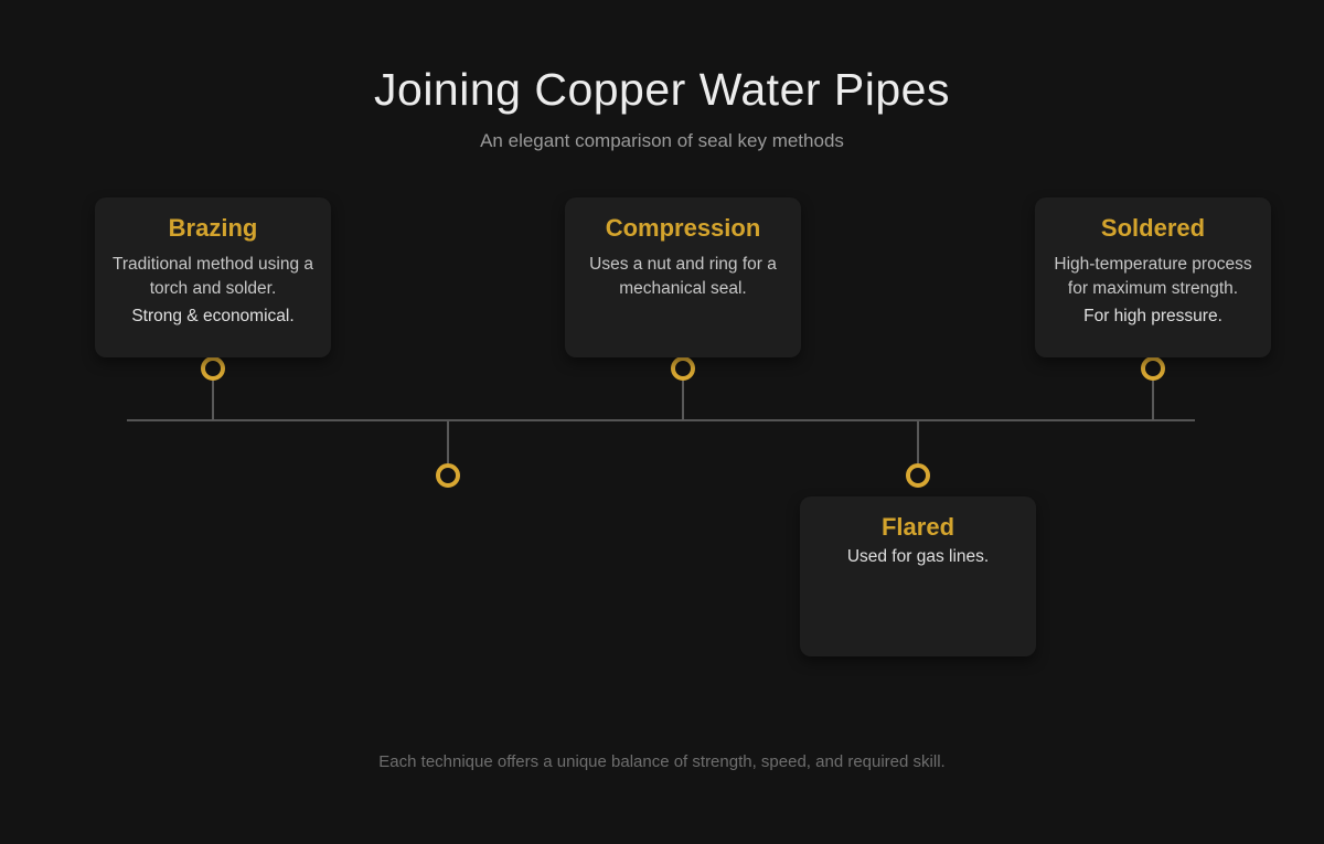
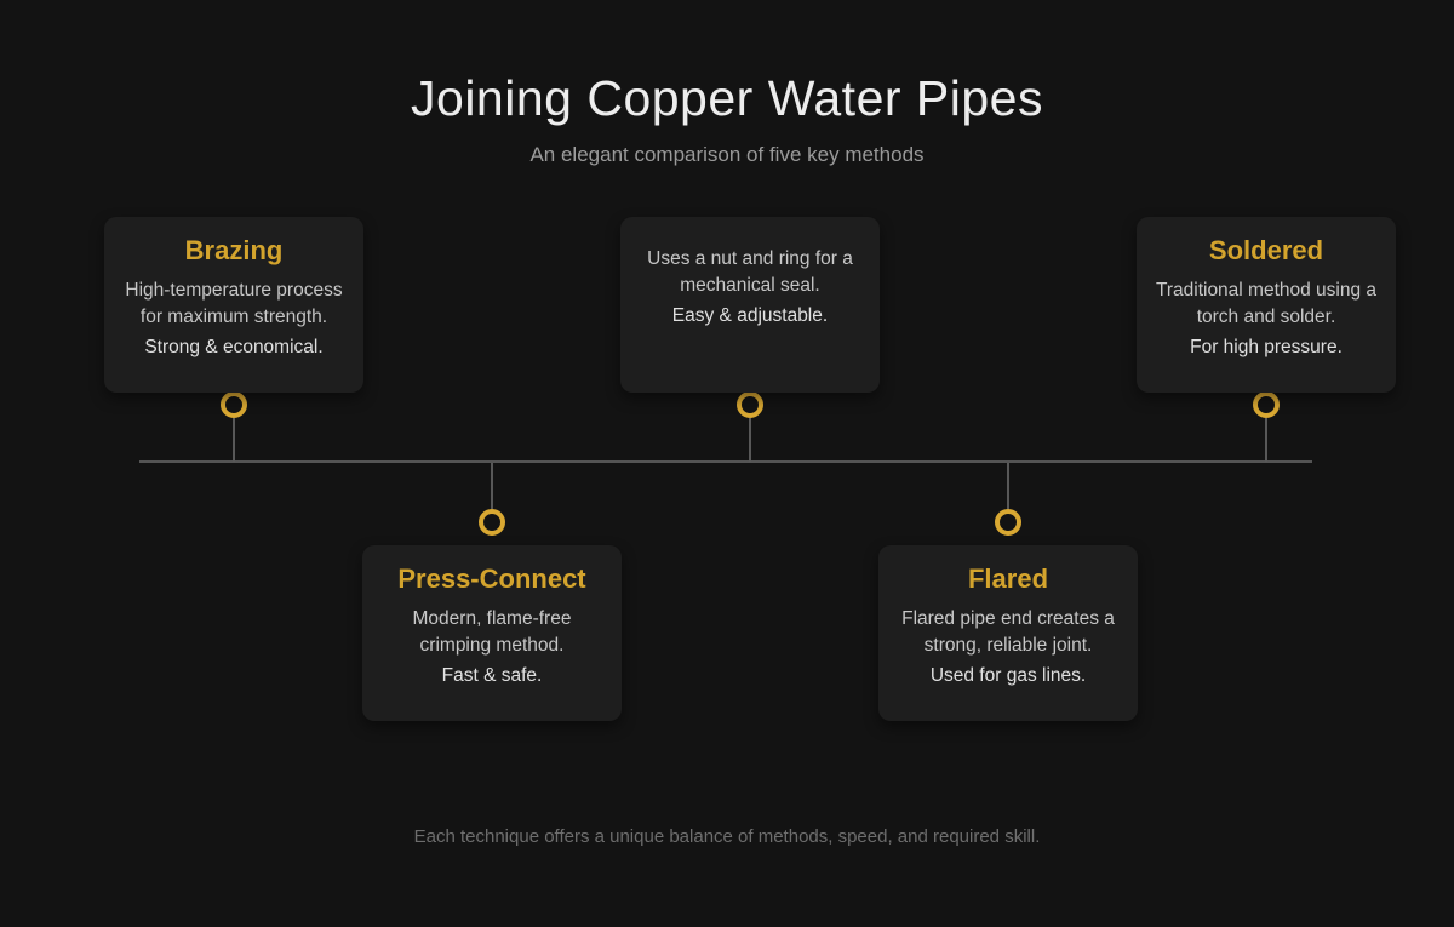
  Joining Copper Water Pipes
- An elegant comparison of seal key methods
+ An elegant comparison of five key methods
  Brazing
- Traditional method using a torch and solder.
+ High-temperature process for maximum strength.
  Strong & economical.
- Compression
  Uses a nut and ring for a mechanical seal.
+ Easy & adjustable.
  Soldered
- High-temperature process for maximum strength.
+ Traditional method using a torch and solder.
  For high pressure.
+ Press-Connect
+ Modern, flame-free crimping method.
+ Fast & safe.
  Flared
+ Flared pipe end creates a strong, reliable joint.
  Used for gas lines.
- Each technique offers a unique balance of strength, speed, and required skill.
+ Each technique offers a unique balance of methods, speed, and required skill.
